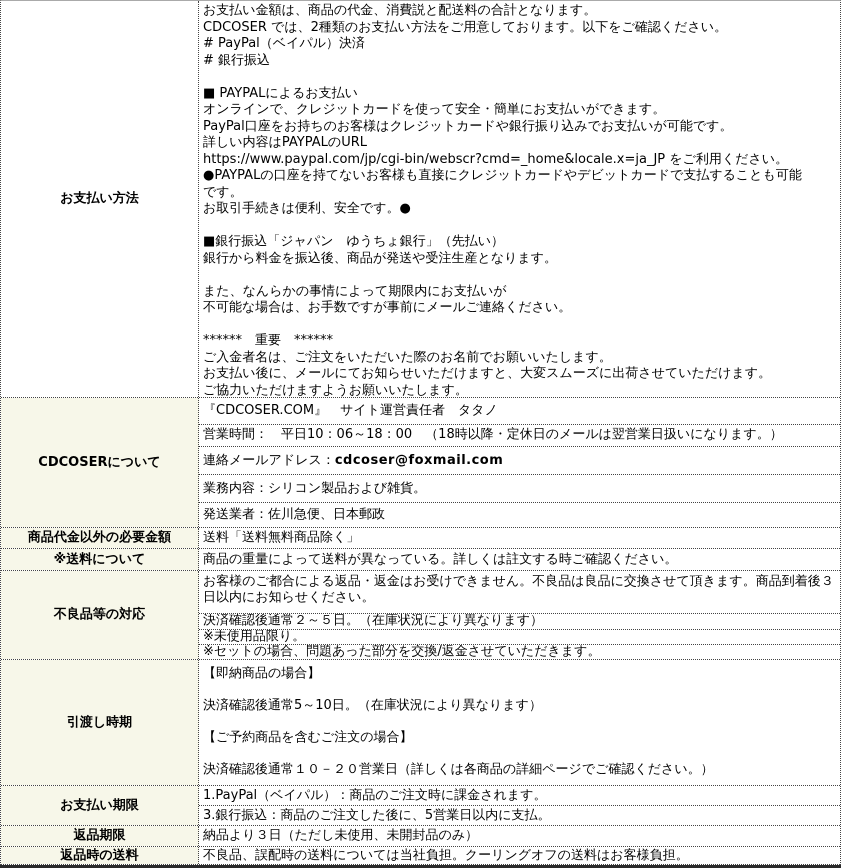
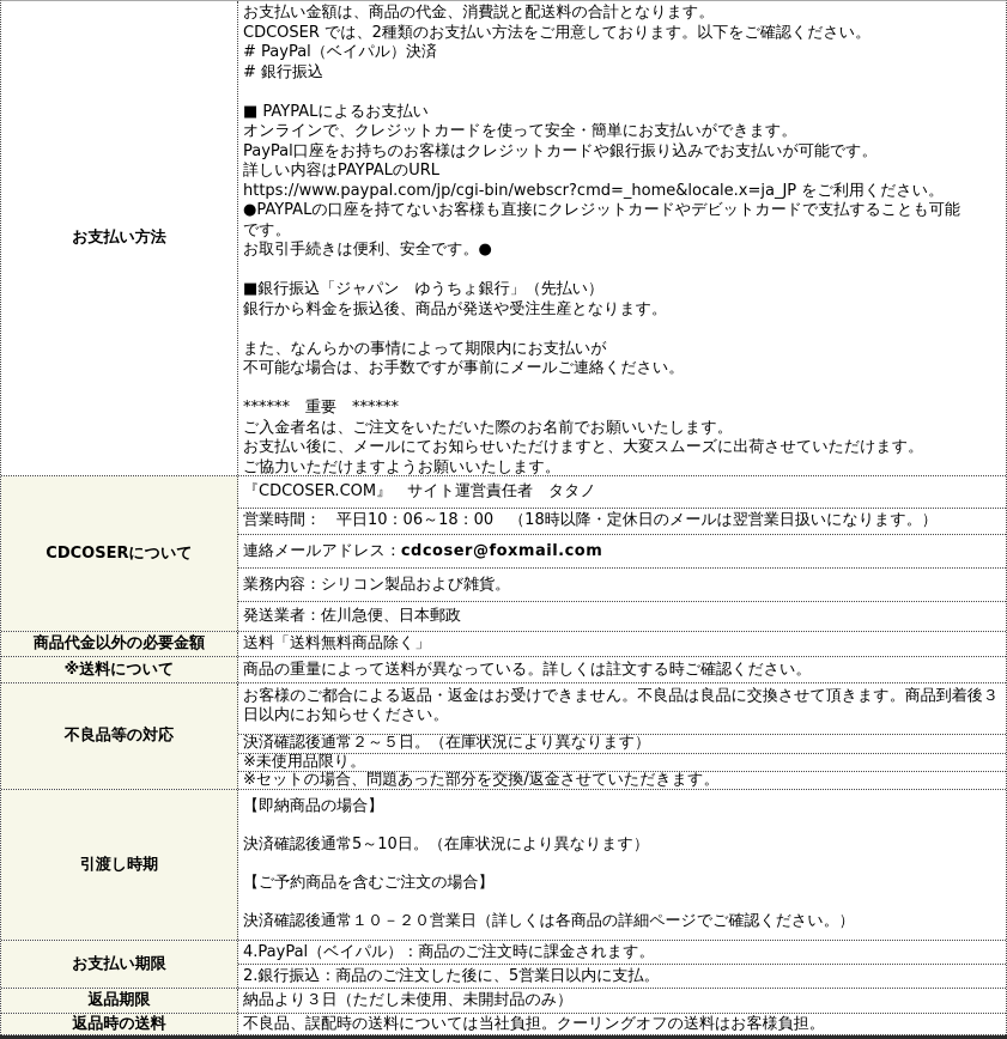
  お支払い方法
  お支払い金額は、商品の代金、消費説と配送料の合計となります。
  CDCOSER では、2種類のお支払い方法をご用意しております。以下をご確認ください。
  # PayPal（ベイパル）決済
  # 銀行振込
  ■ PAYPALによるお支払い
  オンラインで、クレジットカードを使って安全・簡単にお支払いができます。
  PayPal口座をお持ちのお客様はクレジットカードや銀行振り込みでお支払いが可能です。
  詳しい内容はPAYPALのURL
  https://www.paypal.com/jp/cgi-bin/webscr?cmd=_home&locale.x=ja_JP をご利用ください。
  ●PAYPALの口座を持てないお客様も直接にクレジットカードやデビットカードで支払することも可能
  です。
  お取引手続きは便利、安全です。●
  ■銀行振込「ジャパン ゆうちょ銀行」（先払い）
  銀行から料金を振込後、商品が発送や受注生産となります。
  また、なんらかの事情によって期限内にお支払いが
  不可能な場合は、お手数ですが事前にメールご連絡ください。
  ****** 重要 ******
  ご入金者名は、ご注文をいただいた際のお名前でお願いいたします。
  お支払い後に、メールにてお知らせいただけますと、大変スムーズに出荷させていただけます。
  ご協力いただけますようお願いいたします。
  CDCOSERについて
  『CDCOSER.COM』 サイト運営責任者 タタノ
  営業時間： 平日10：06～18：00 （18時以降・定休日のメールは翌営業日扱いになります。）
  連絡メールアドレス：
  cdcoser@foxmail.com
  業務内容：シリコン製品および雑貨。
  発送業者：佐川急便、日本郵政
  商品代金以外の必要金額
  送料「送料無料商品除く」
  ※送料について
  商品の重量によって送料が異なっている。詳しくは註文する時ご確認ください。
  不良品等の対応
  お客様のご都合による返品・返金はお受けできません。不良品は良品に交換させて頂きます。商品到着後３日以内にお知らせください。
  決済確認後通常２～５日。（在庫状況により異なります）
  ※未使用品限り。
  ※セットの場合、問題あった部分を交換/返金させていただきます。
  引渡し時期
  【即納商品の場合】
  決済確認後通常5～10日。（在庫状況により異なります）
  【ご予約商品を含むご注文の場合】
  決済確認後通常１０－２０営業日（詳しくは各商品の詳細ページでご確認ください。）
  お支払い期限
- 1.PayPal（ベイパル）：商品のご注文時に課金されます。
+ 4.PayPal（ベイパル）：商品のご注文時に課金されます。
- 3.銀行振込：商品のご注文した後に、5営業日以内に支払。
+ 2.銀行振込：商品のご注文した後に、5営業日以内に支払。
  返品期限
  納品より３日（ただし未使用、未開封品のみ）
  返品時の送料
  不良品、誤配時の送料については当社負担。クーリングオフの送料はお客様負担。
